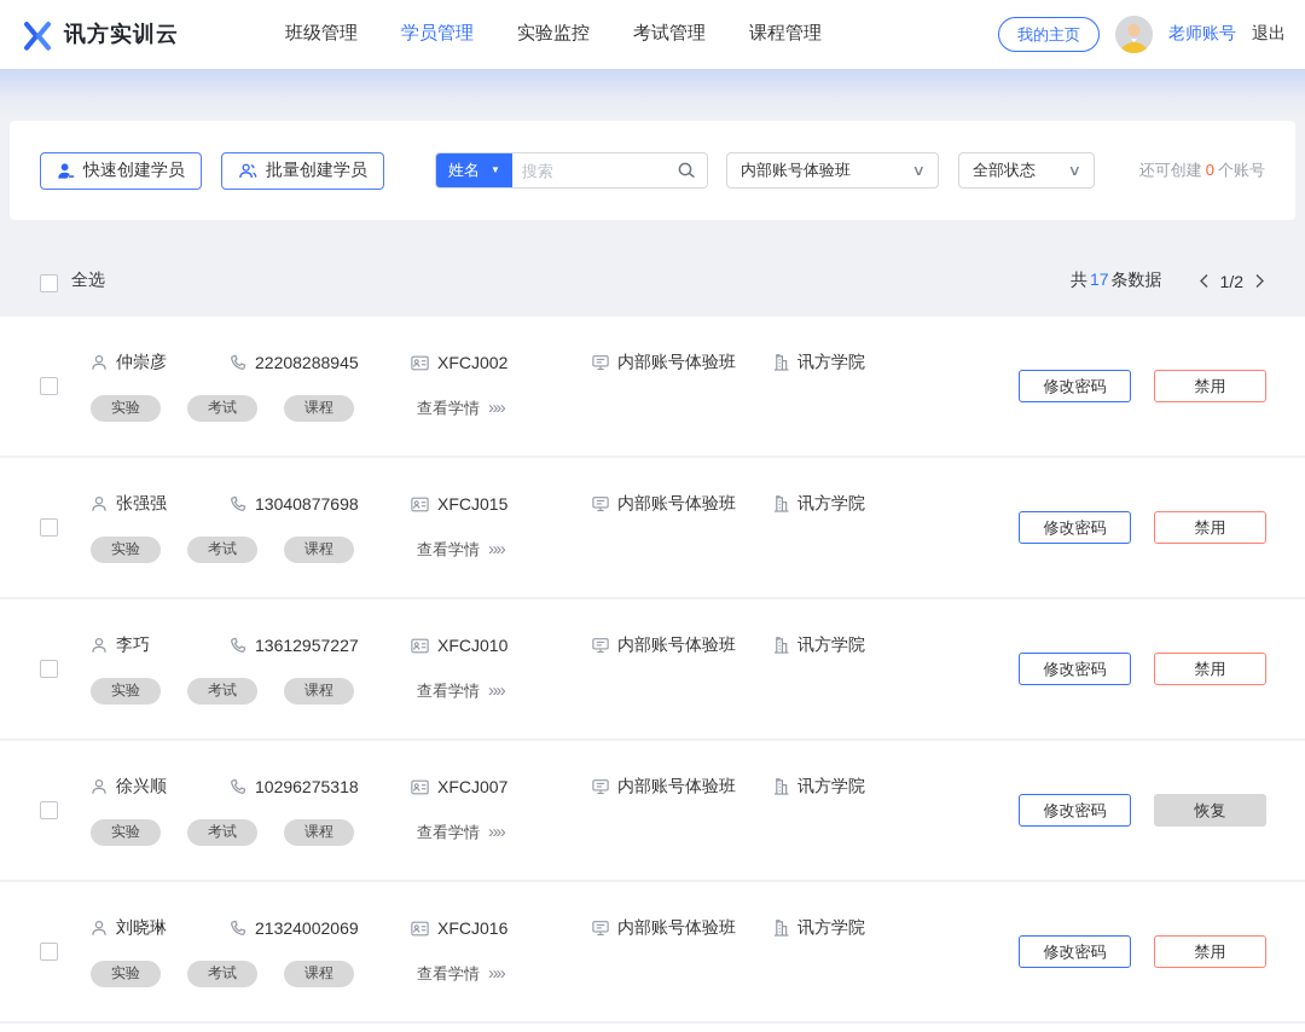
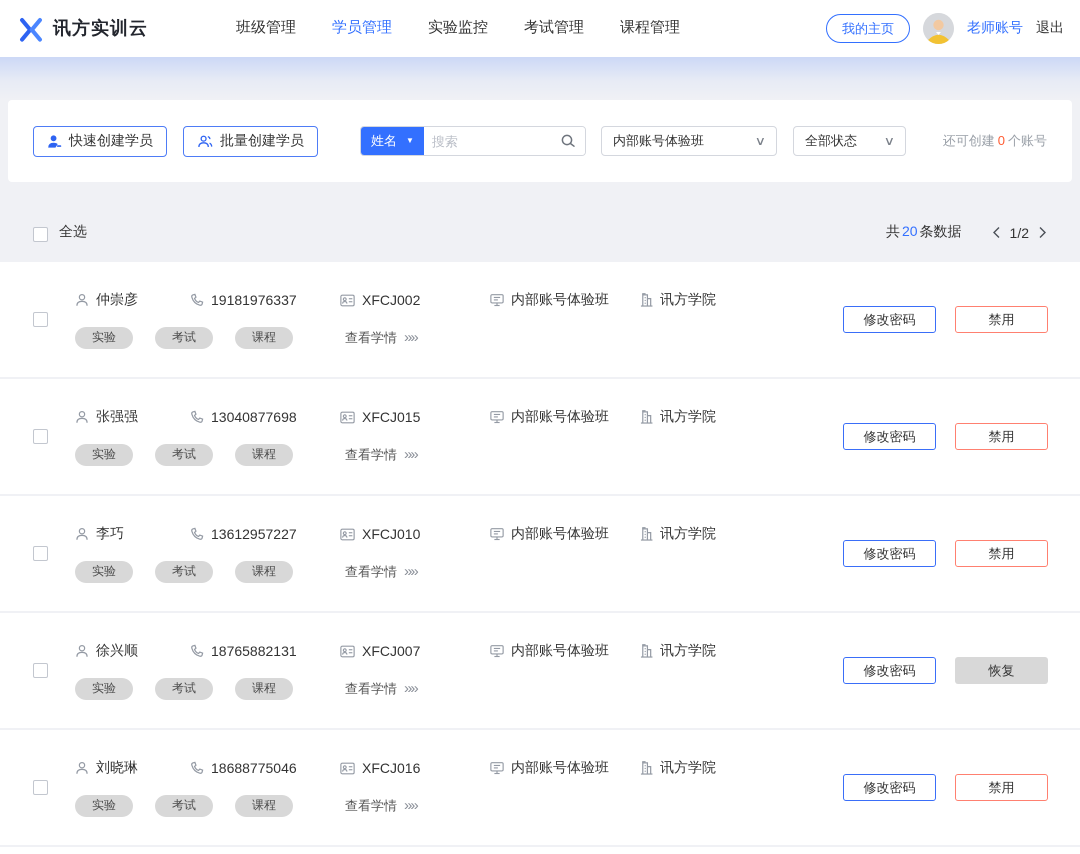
  讯方实训云
  班级管理
  学员管理
  实验监控
  考试管理
  课程管理
  我的主页
  老师账号
  退出
  快速创建学员
  批量创建学员
  姓名
  ▼
  搜索
  内部账号体验班
  ∨
  全部状态
  ∨
  还可创建 0 个账号
  全选
- 共 17 条数据
+ 共 20 条数据
  1/2
  仲崇彦
- 22208288945
+ 19181976337
  XFCJ002
  内部账号体验班
  讯方学院
  实验
  考试
  课程
  查看学情
  »»
  修改密码
  禁用
  张强强
  13040877698
  XFCJ015
  内部账号体验班
  讯方学院
  实验
  考试
  课程
  查看学情
  »»
  修改密码
  禁用
  李巧
  13612957227
  XFCJ010
  内部账号体验班
  讯方学院
  实验
  考试
  课程
  查看学情
  »»
  修改密码
  禁用
  徐兴顺
- 10296275318
+ 18765882131
  XFCJ007
  内部账号体验班
  讯方学院
  实验
  考试
  课程
  查看学情
  »»
  修改密码
  恢复
  刘晓琳
- 21324002069
+ 18688775046
  XFCJ016
  内部账号体验班
  讯方学院
  实验
  考试
  课程
  查看学情
  »»
  修改密码
  禁用
